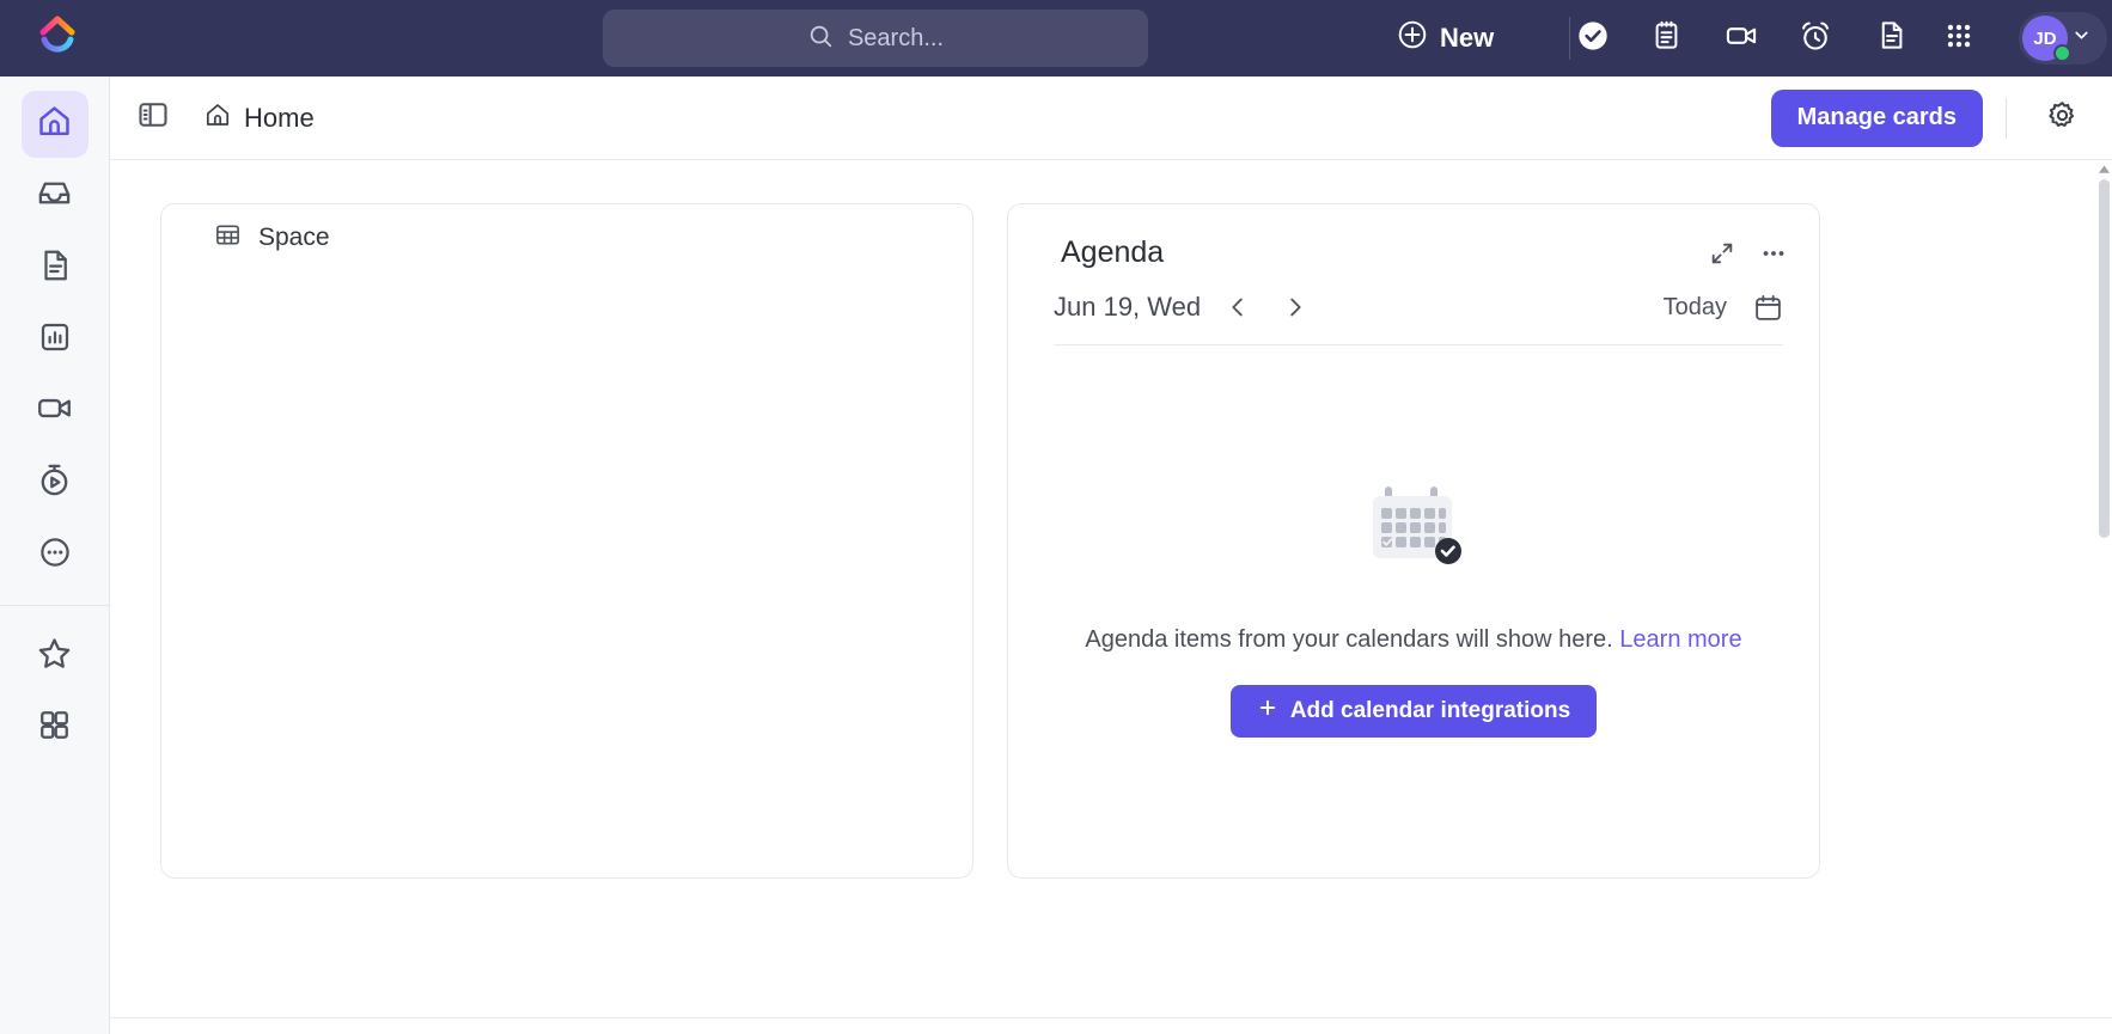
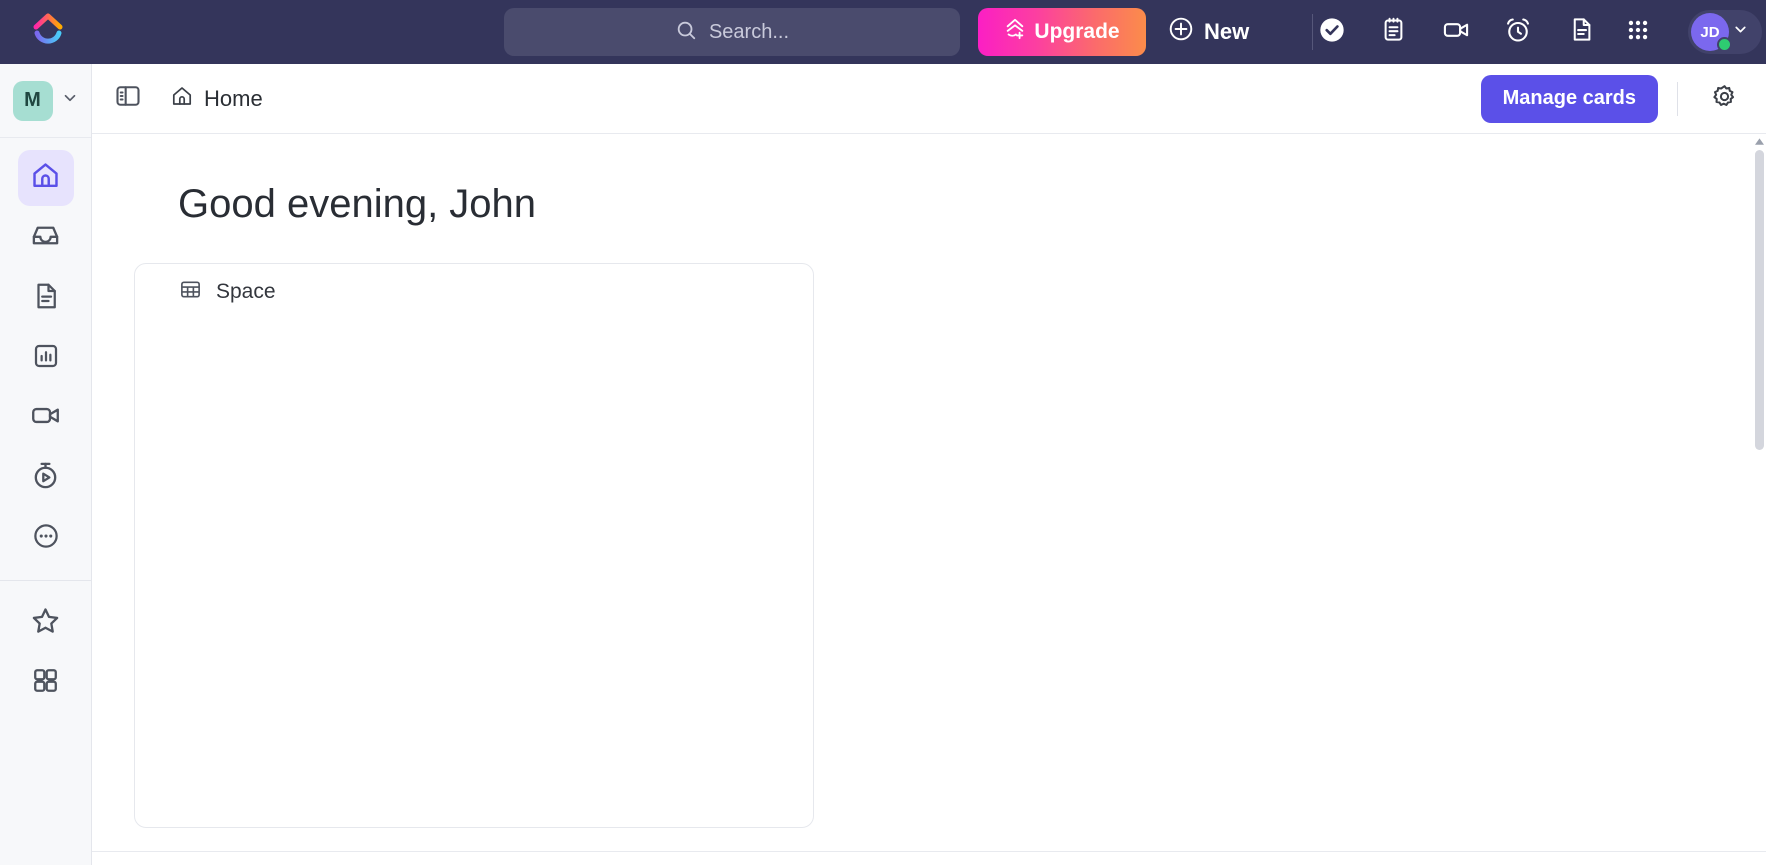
  Search...
+ Upgrade
  New
  JD
+ M
  Home
  Manage cards
+ Good evening, John
  Space
- Agenda
- Jun 19, Wed
- Today
- Agenda items from your calendars will show here. Learn more
- Add calendar integrations
